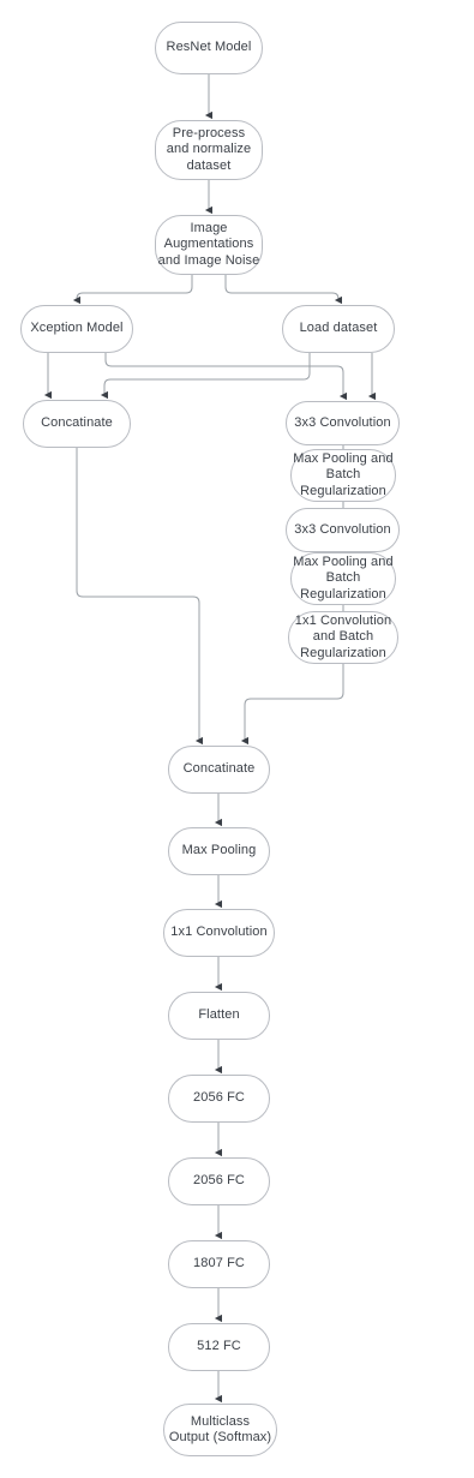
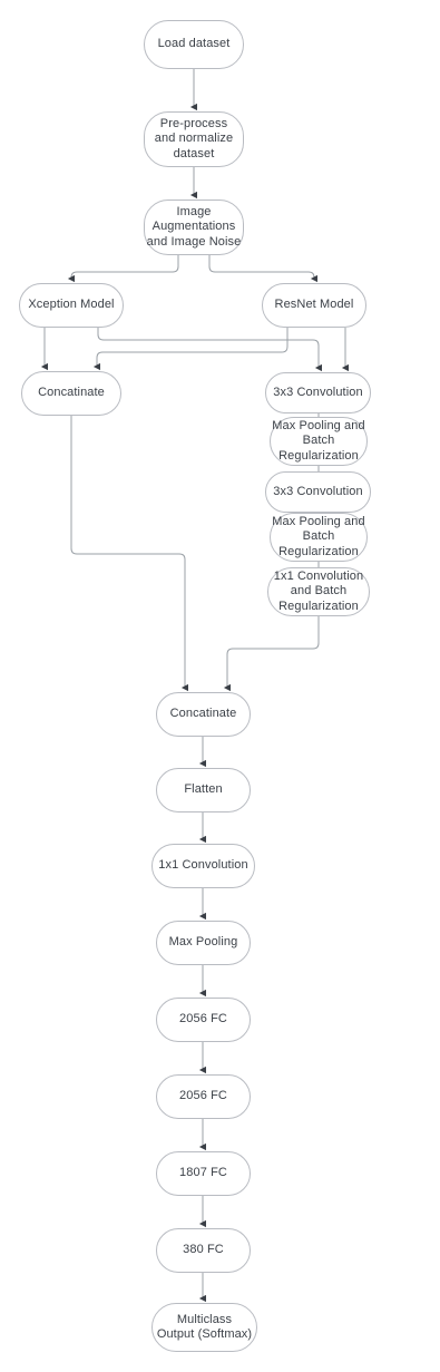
- ResNet Model
+ Load dataset
  Pre-process
  and normalize
  dataset
  Image
  Augmentations
  and Image Noise
  Xception Model
- Load dataset
+ ResNet Model
  Concatinate
  3x3 Convolution
  Max Pooling and
  Batch
  Regularization
  3x3 Convolution
  Max Pooling and
  Batch
  Regularization
  1x1 Convolution
  and Batch
  Regularization
  Concatinate
- Max Pooling
+ Flatten
  1x1 Convolution
- Flatten
+ Max Pooling
  2056 FC
  2056 FC
  1807 FC
- 512 FC
+ 380 FC
  Multiclass
  Output (Softmax)
